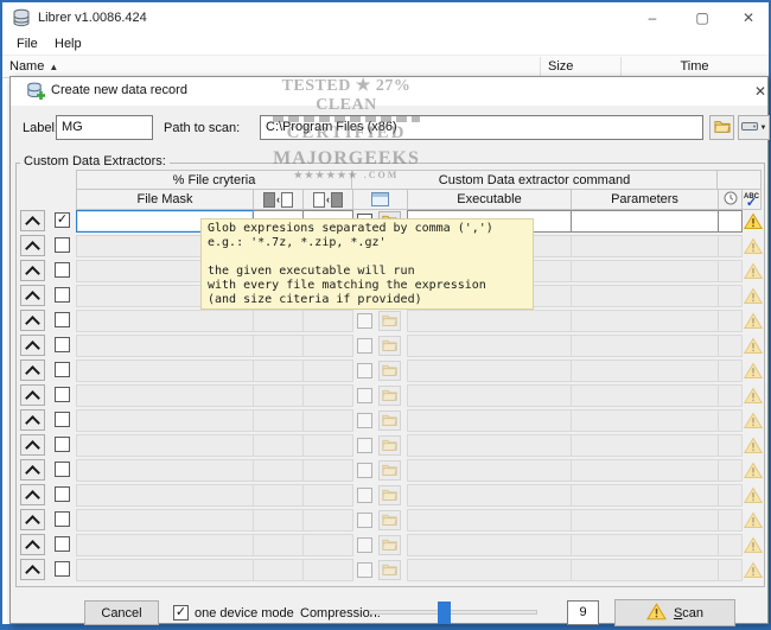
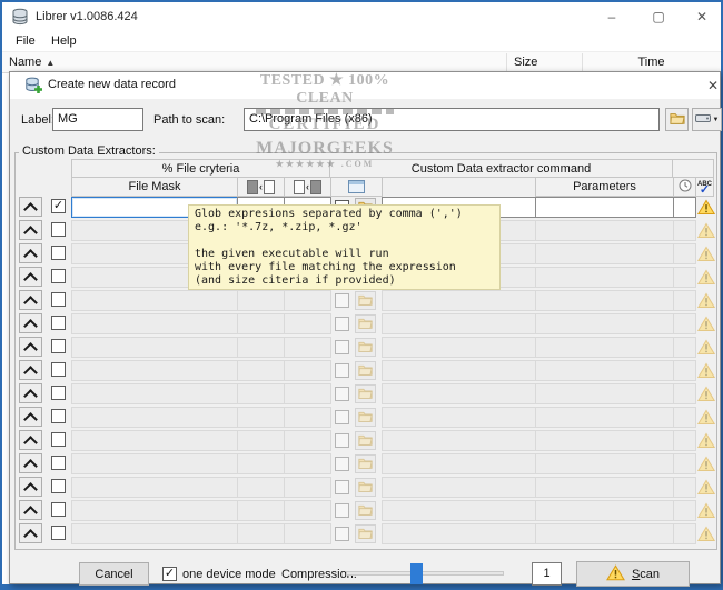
  Librer v1.0086.424
  –
  ▢
  ✕
  File
  Help
  Name ▲
  Size
  Time
  Create new data record
  ✕
  Label
  MG
  Path to scan:
  C:\Program Files (x86)
  Custom Data Extractors:
  ✓
  % File cryteria
  Custom Data extractor command
  File Mask
  ‹
  ‹
- Executable
  Parameters
  ✓
  Glob expresions separated by comma (',')
  e.g.: '*.7z, *.zip, *.gz'
  the given executable will run
  with every file matching the expression
  (and size citeria if provided)
  Cancel
  ✓
  one device mode
  Compressio
- 9
+ 1
  Scan
- TESTED ★ 27% CLEAN
+ TESTED ★ 100% CLEAN
  CERTIFIED
  MAJORGEEKS
  ★★★★★★ .COM
